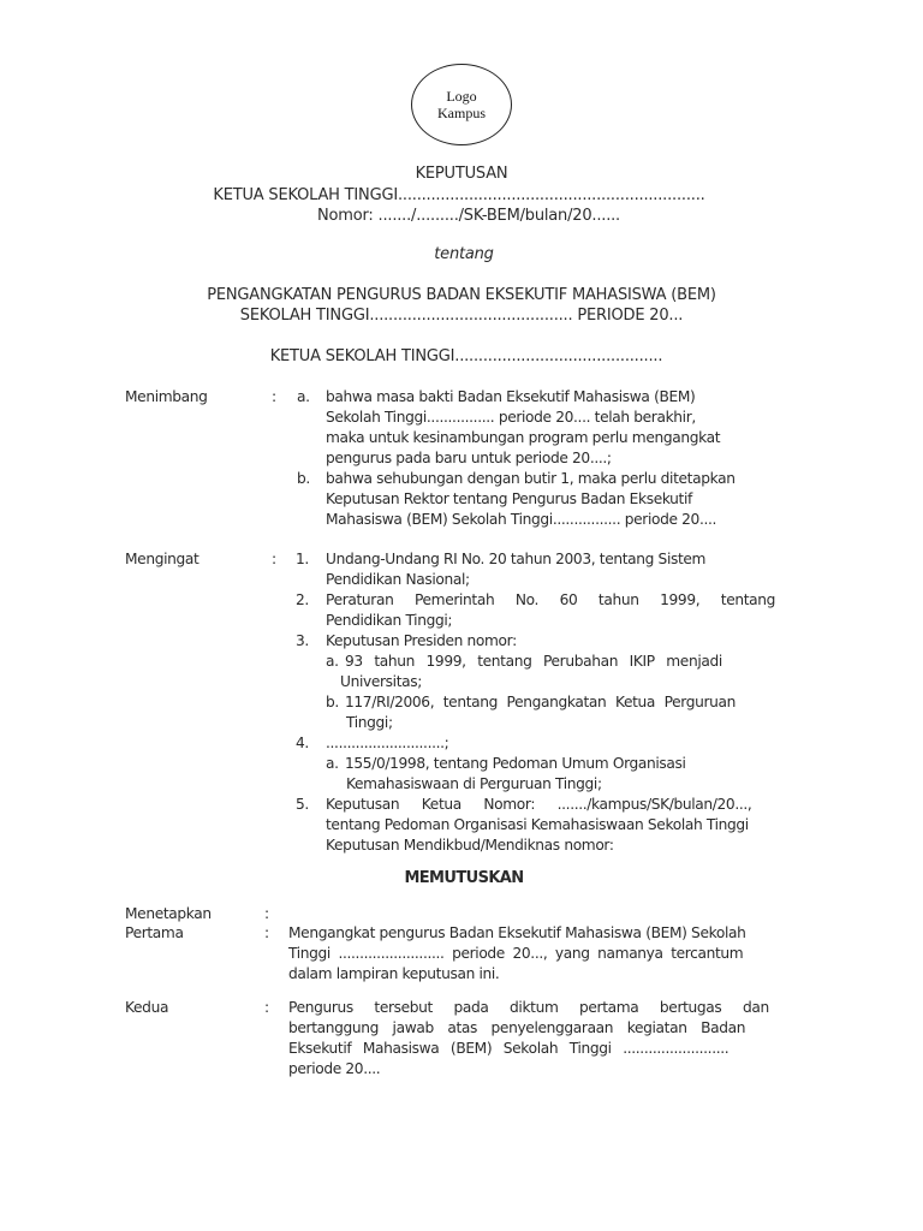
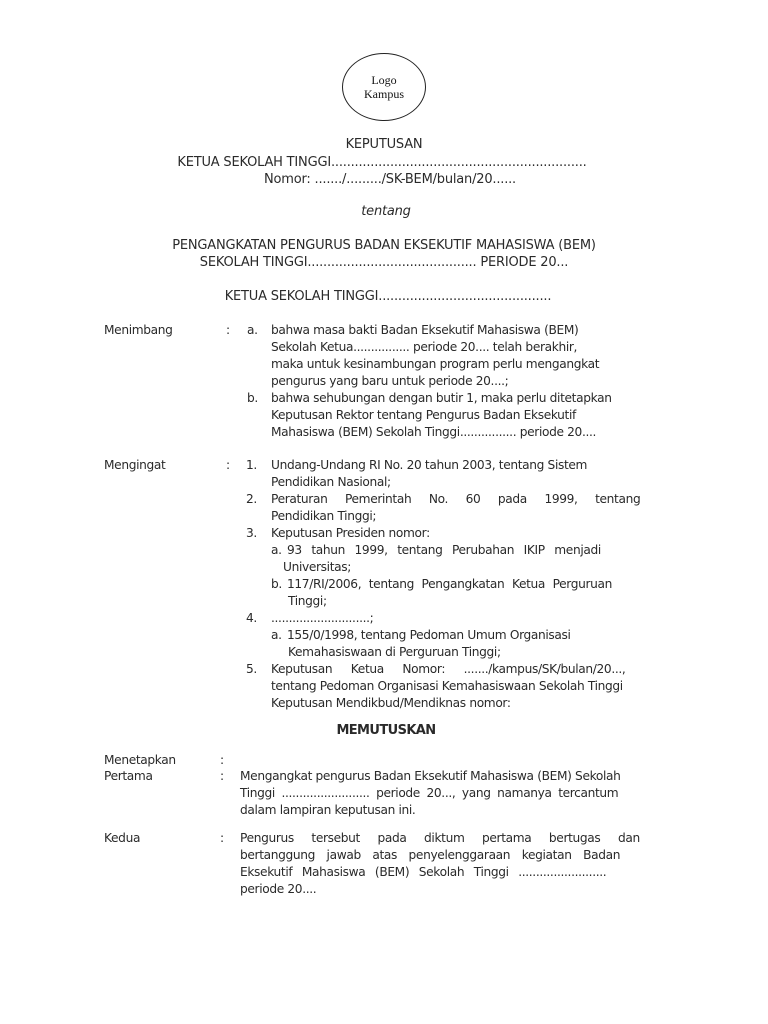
  Logo
  Kampus
  KEPUTUSAN
  KETUA SEKOLAH TINGGI.................................................................
  Nomor: ......./........./SK-BEM/bulan/20......
  tentang
  PENGANGKATAN PENGURUS BADAN EKSEKUTIF MAHASISWA (BEM)
  SEKOLAH TINGGI........................................... PERIODE 20...
  KETUA SEKOLAH TINGGI............................................
  Menimbang
  :
  a.
  bahwa masa bakti Badan Eksekutif Mahasiswa (BEM)
- Sekolah Tinggi................ periode 20.... telah berakhir,
+ Sekolah Ketua................ periode 20.... telah berakhir,
  maka untuk kesinambungan program perlu mengangkat
- pengurus pada baru untuk periode 20....;
+ pengurus yang baru untuk periode 20....;
  b.
  bahwa sehubungan dengan butir 1, maka perlu ditetapkan
  Keputusan Rektor tentang Pengurus Badan Eksekutif
  Mahasiswa (BEM) Sekolah Tinggi................ periode 20....
  Mengingat
  :
  1.
  Undang-Undang RI No. 20 tahun 2003, tentang Sistem
  Pendidikan Nasional;
  2.
- Peraturan Pemerintah No. 60 tahun 1999, tentang
+ Peraturan Pemerintah No. 60 pada 1999, tentang
  Pendidikan Tinggi;
  3.
  Keputusan Presiden nomor:
  a.
  93 tahun 1999, tentang Perubahan IKIP menjadi
  Universitas;
  b.
  117/RI/2006, tentang Pengangkatan Ketua Perguruan
  Tinggi;
  4.
  ............................;
  a.
  155/0/1998, tentang Pedoman Umum Organisasi
  Kemahasiswaan di Perguruan Tinggi;
  5.
  Keputusan Ketua Nomor: ......./kampus/SK/bulan/20...,
  tentang Pedoman Organisasi Kemahasiswaan Sekolah Tinggi
  Keputusan Mendikbud/Mendiknas nomor:
  MEMUTUSKAN
  Menetapkan
  :
  Pertama
  :
  Mengangkat pengurus Badan Eksekutif Mahasiswa (BEM) Sekolah
  Tinggi ......................... periode 20..., yang namanya tercantum
  dalam lampiran keputusan ini.
  Kedua
  :
  Pengurus tersebut pada diktum pertama bertugas dan
  bertanggung jawab atas penyelenggaraan kegiatan Badan
  Eksekutif Mahasiswa (BEM) Sekolah Tinggi .........................
  periode 20....
